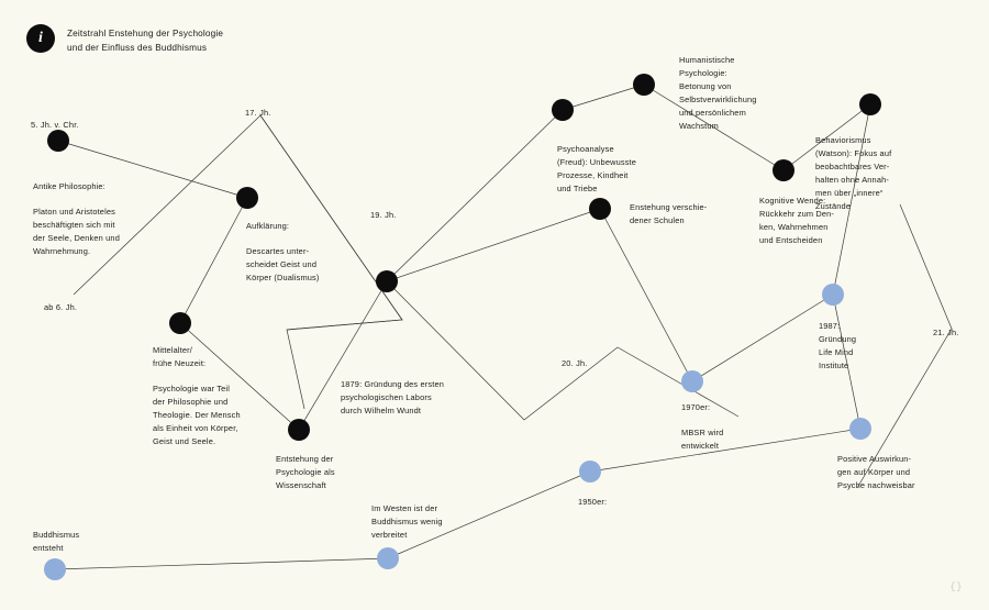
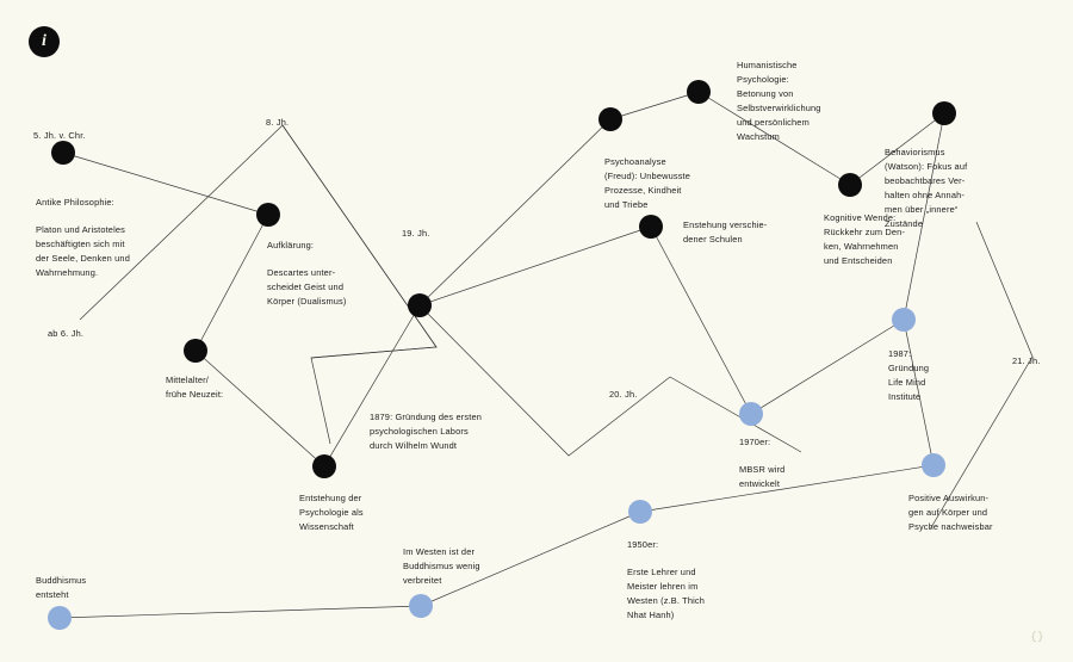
  i
- Zeitstrahl Enstehung der Psychologie
- und der Einfluss des Buddhismus
  5. Jh. v. Chr.
- 17. Jh.
+ 8. Jh.
  ab 6. Jh.
  19. Jh.
  20. Jh.
  21. Jh.
  Antike Philosophie:
  Platon und Aristoteles
  beschäftigten sich mit
  der Seele, Denken und
  Wahrnehmung.
  Aufklärung:
  Descartes unter-
  scheidet Geist und
  Körper (Dualismus)
  Mittelalter/
  frühe Neuzeit:
- Psychologie war Teil
- der Philosophie und
- Theologie. Der Mensch
- als Einheit von Körper,
- Geist und Seele.
  Entstehung der
  Psychologie als
  Wissenschaft
  1879: Gründung des ersten
  psychologischen Labors
  durch Wilhelm Wundt
  Psychoanalyse
  (Freud): Unbewusste
  Prozesse, Kindheit
  und Triebe
  Humanistische
  Psychologie:
  Betonung von
  Selbstverwirklichung
  und persönlichem
  Wachstum
  Enstehung verschie-
  dener Schulen
  Kognitive Wende:
  Rückkehr zum Den-
  ken, Wahrnehmen
  und Entscheiden
  Behaviorismus
  (Watson): Fokus auf
  beobachtbares Ver-
  halten ohne Annah-
  men über „innere“
  Zustände
  1987:
  Gründung
  Life Mind
  Institute
  1970er:
  MBSR wird
  entwickelt
  Positive Auswirkun-
  gen auf Körper und
  Psyche nachweisbar
  1950er:
+ Erste Lehrer und
+ Meister lehren im
+ Westen (z.B. Thich
+ Nhat Hanh)
  Im Westen ist der
  Buddhismus wenig
  verbreitet
  Buddhismus
  entsteht
  {}
